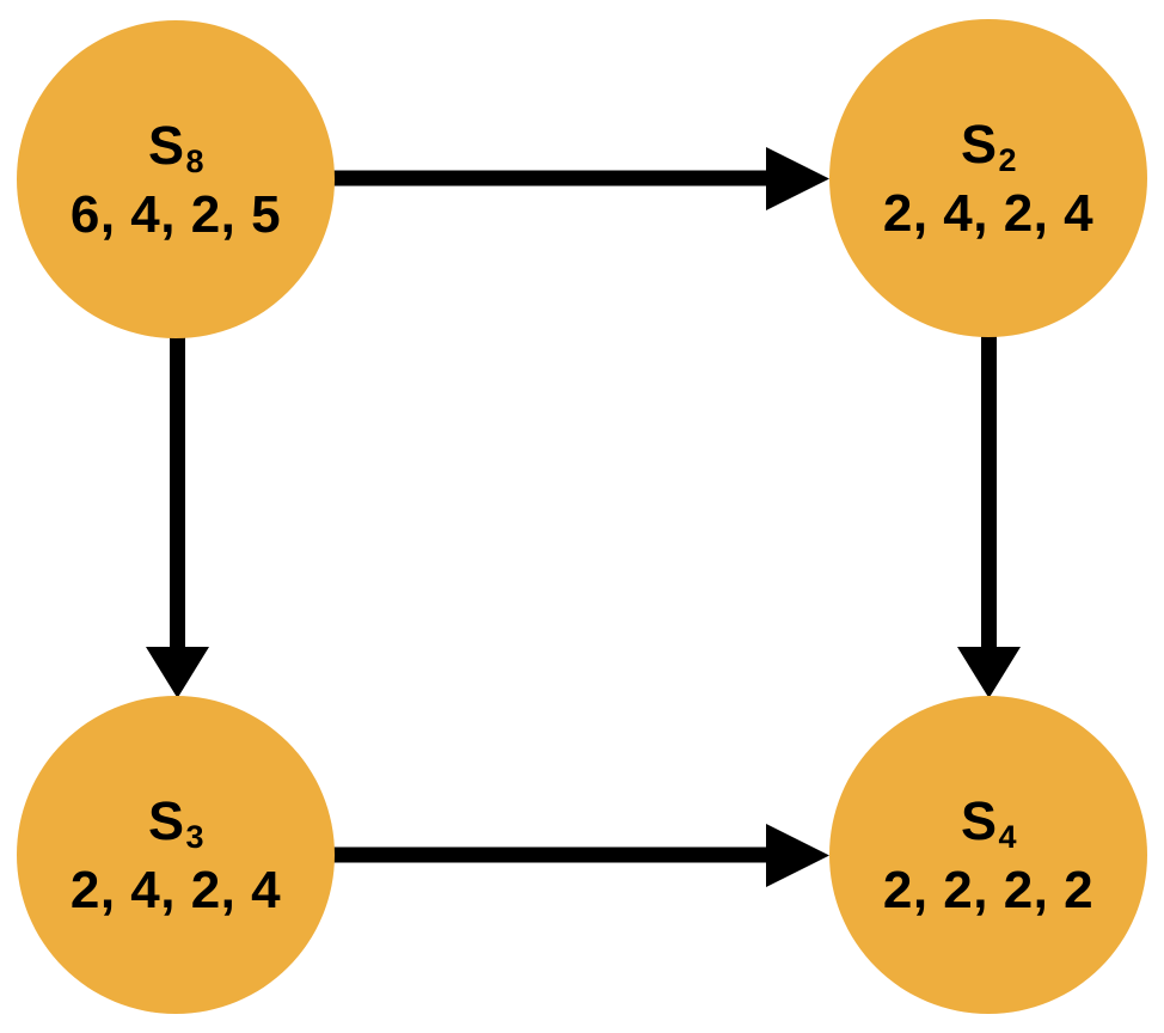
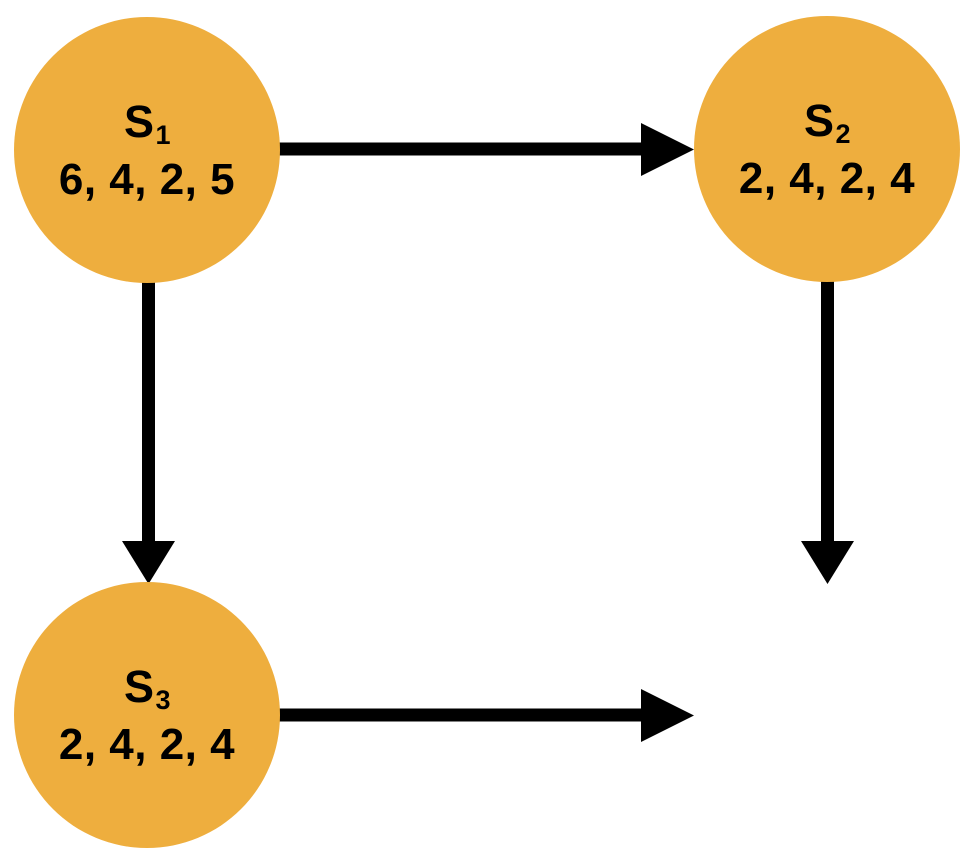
- S8
+ S1
  6, 4, 2, 5
  S2
  2, 4, 2, 4
  S3
  2, 4, 2, 4
- S4
- 2, 2, 2, 2
